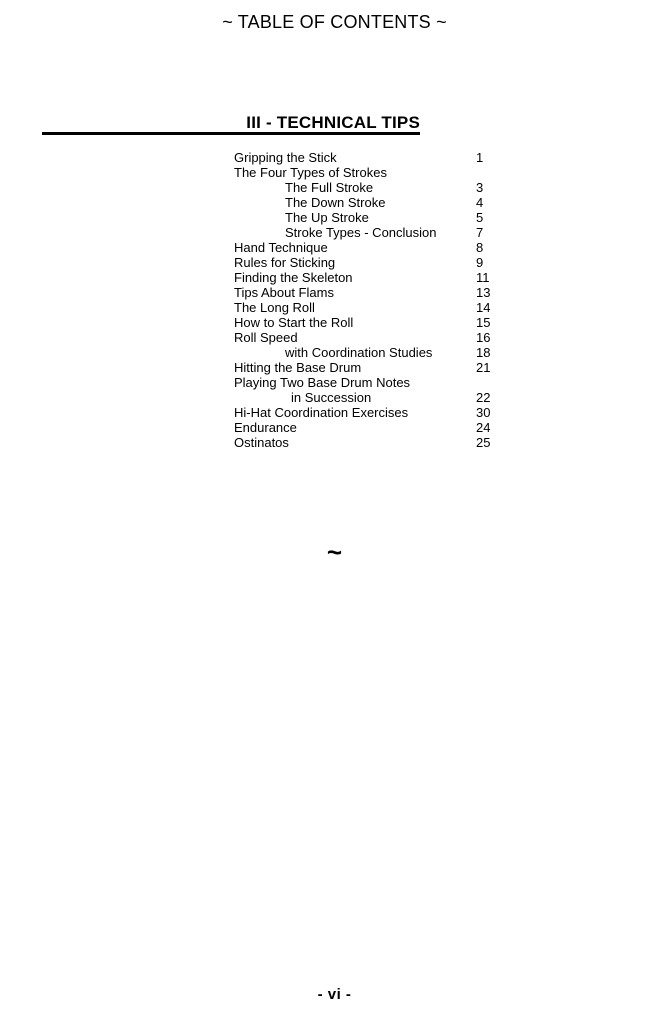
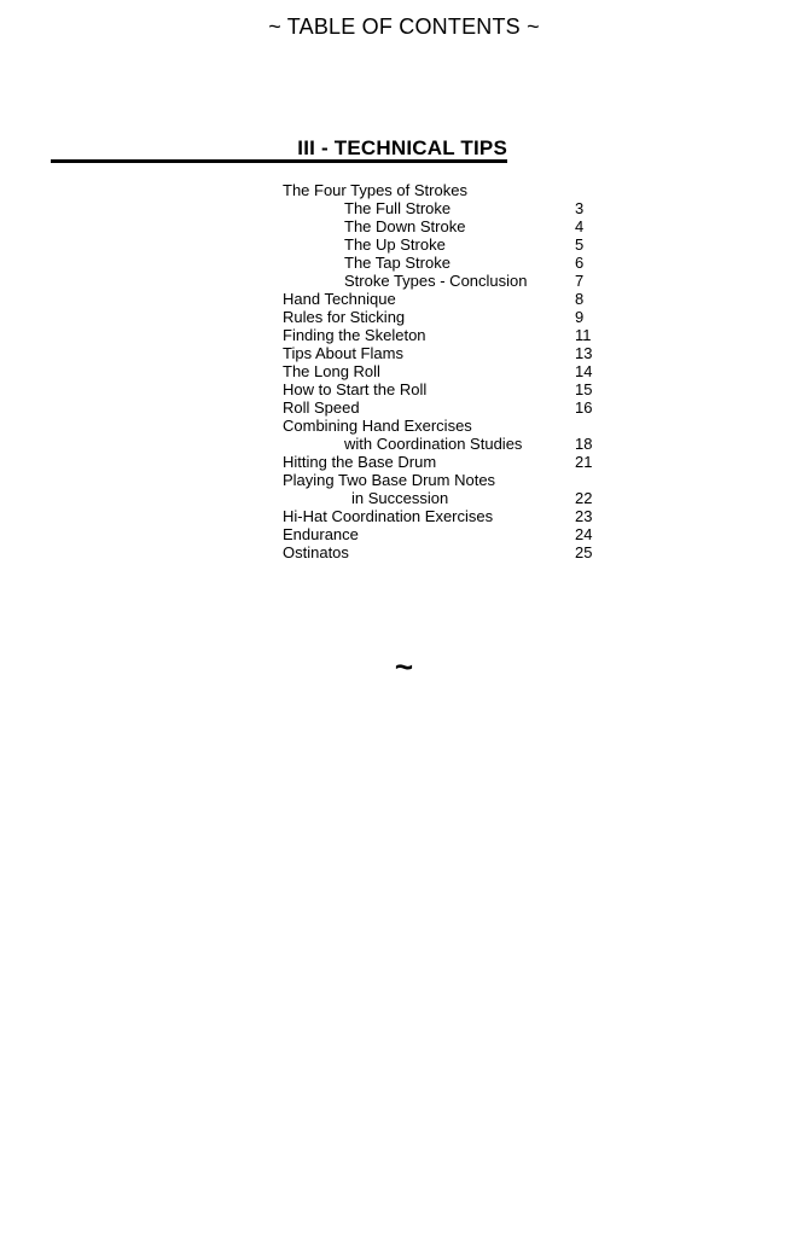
  ~ TABLE OF CONTENTS ~
  III - TECHNICAL TIPS
- Gripping the Stick
- 1
  The Four Types of Strokes
  The Full Stroke
  3
  The Down Stroke
  4
  The Up Stroke
  5
+ The Tap Stroke
+ 6
  Stroke Types - Conclusion
  7
  Hand Technique
  8
  Rules for Sticking
  9
  Finding the Skeleton
  11
  Tips About Flams
  13
  The Long Roll
  14
  How to Start the Roll
  15
  Roll Speed
  16
+ Combining Hand Exercises
  with Coordination Studies
  18
  Hitting the Base Drum
  21
  Playing Two Base Drum Notes
  in Succession
  22
  Hi-Hat Coordination Exercises
- 30
+ 23
  Endurance
  24
  Ostinatos
  25
  ~
- - vi -
